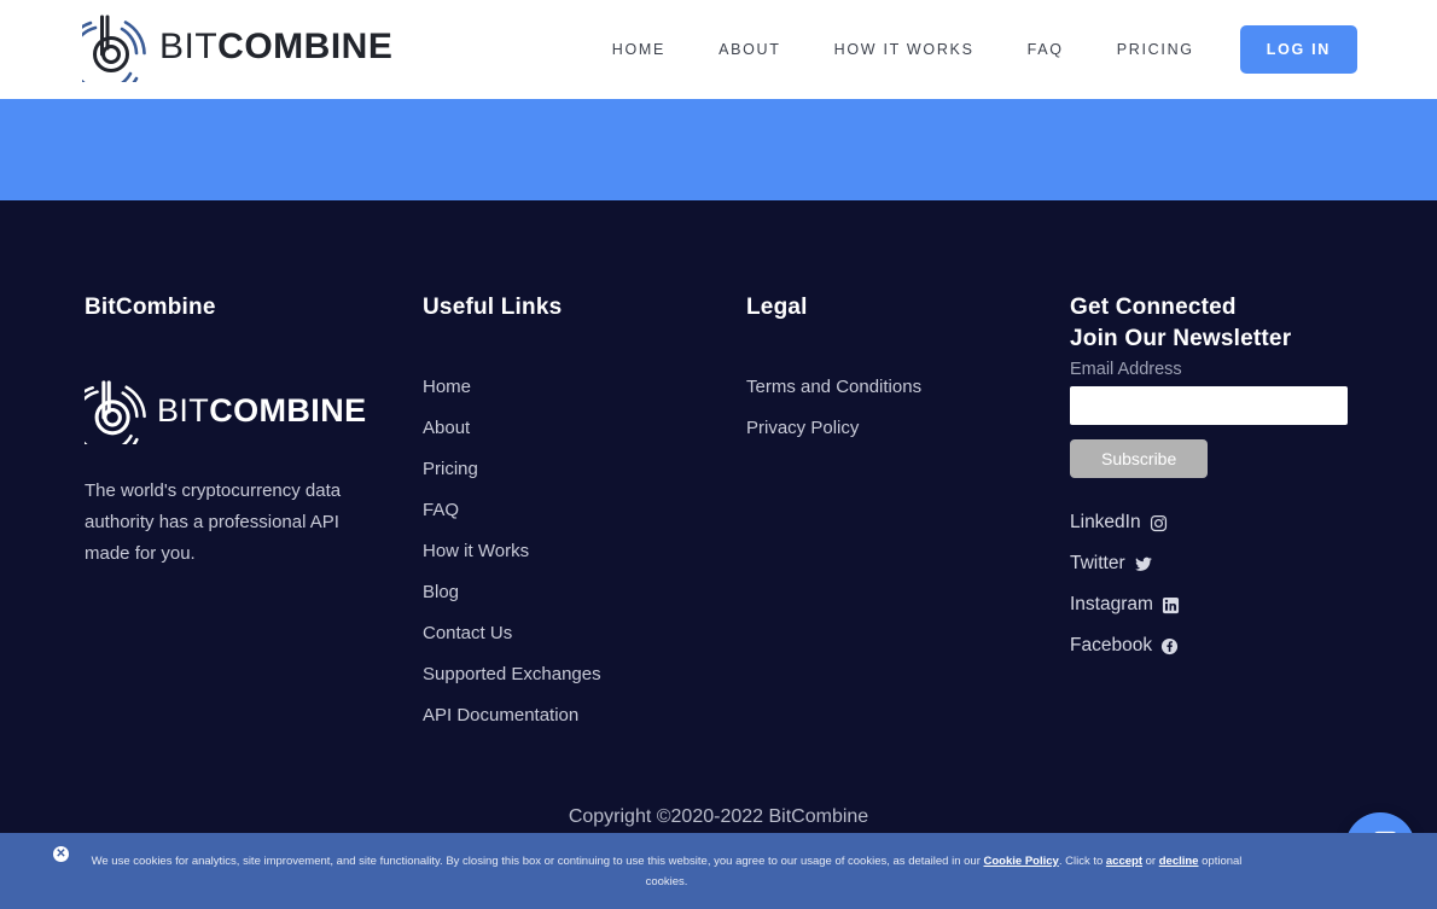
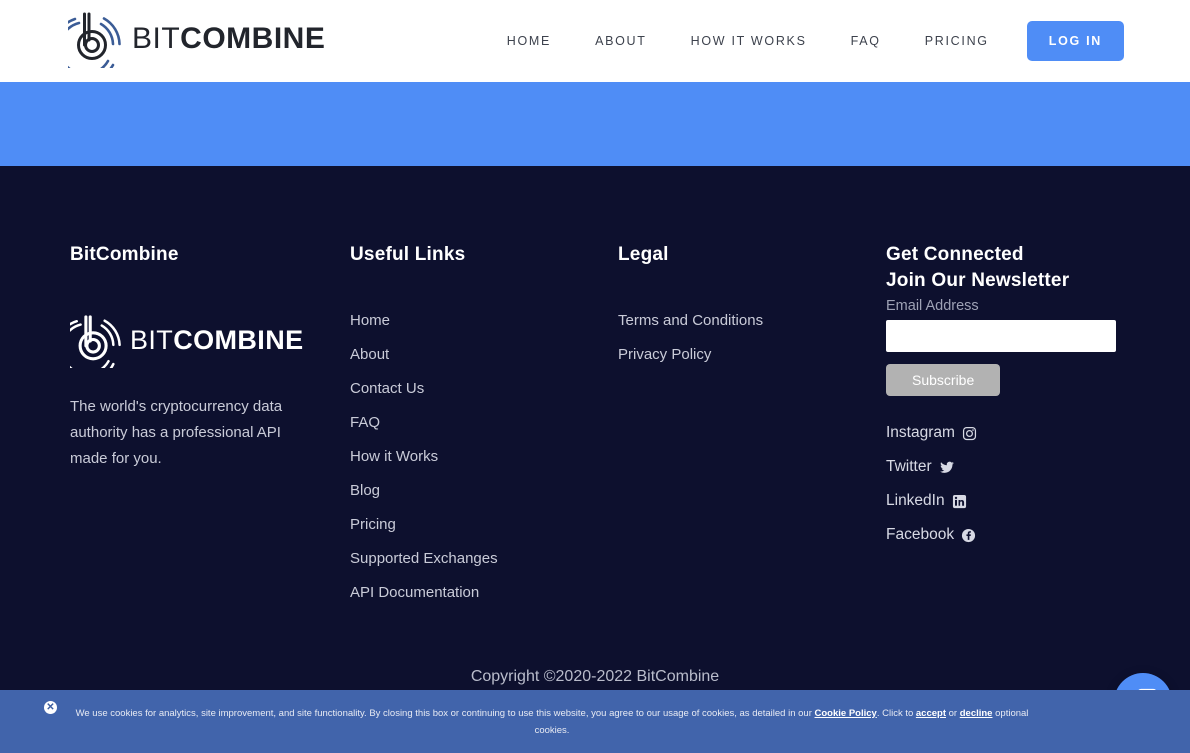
  BITCOMBINE
  HOME
  ABOUT
  HOW IT WORKS
  FAQ
  PRICING
  LOG IN
  BitCombine
  BITCOMBINE
  The world's cryptocurrency data authority has a professional API made for you.
  Useful Links
  Home
  About
- Pricing
+ Contact Us
  FAQ
  How it Works
  Blog
- Contact Us
+ Pricing
  Supported Exchanges
  API Documentation
  Legal
  Terms and Conditions
  Privacy Policy
  Get Connected
  Join Our Newsletter
  Email Address
  Subscribe
- LinkedIn
+ Instagram
  Twitter
- Instagram
+ LinkedIn
  Facebook
  Copyright ©2020-2022 BitCombine
  We use cookies for analytics, site improvement, and site functionality. By closing this box or continuing to use this website, you agree to our usage of cookies, as detailed in our Cookie Policy. Click to accept or decline optional cookies.
  ✕
